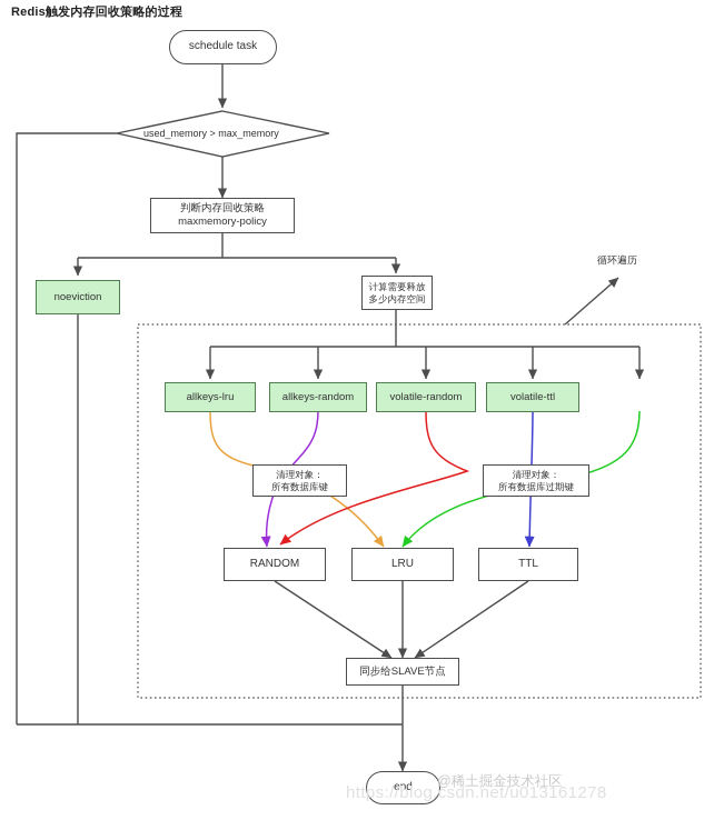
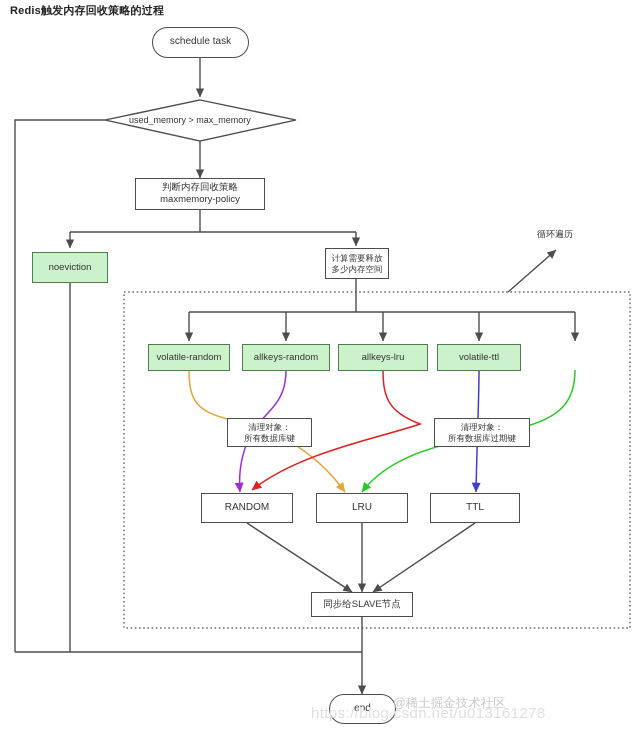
  Redis触发内存回收策略的过程
  schedule task
  used_memory > max_memory
  判断内存回收策略
  maxmemory-policy
  noeviction
  计算需要释放
  多少内存空间
  循环遍历
- allkeys-lru
+ volatile-random
  allkeys-random
- volatile-random
+ allkeys-lru
  volatile-ttl
  清理对象：
  所有数据库键
  清理对象：
  所有数据库过期键
  RANDOM
  LRU
  TTL
  同步给SLAVE节点
  end
  @稀土掘金技术社区
  https://blog.csdn.net/u013161278
